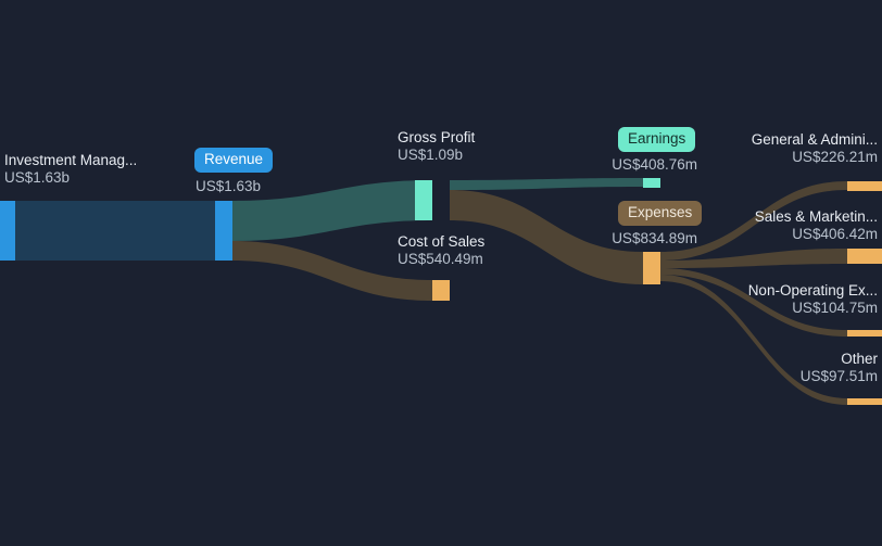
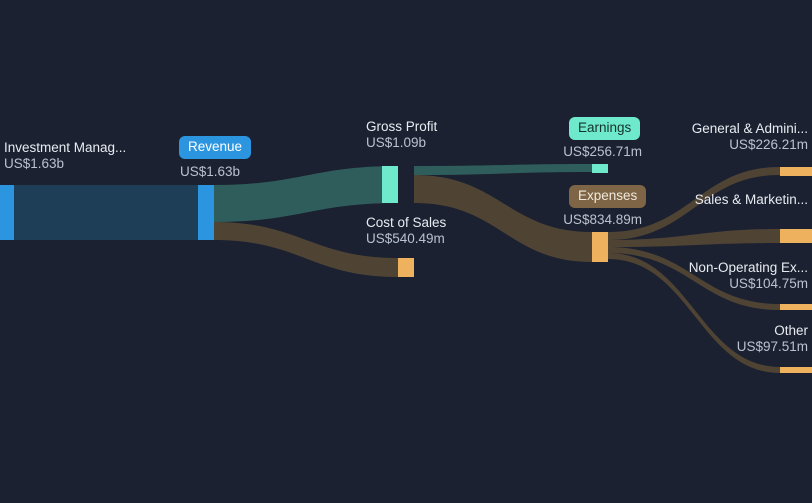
  Investment Manag...
  US$1.63b
  Revenue
  US$1.63b
  Gross Profit
  US$1.09b
  Cost of Sales
  US$540.49m
  Earnings
- US$408.76m
+ US$256.71m
  Expenses
  US$834.89m
  General & Admini...
  US$226.21m
  Sales & Marketin...
- US$406.42m
  Non-Operating Ex...
  US$104.75m
  Other
  US$97.51m
